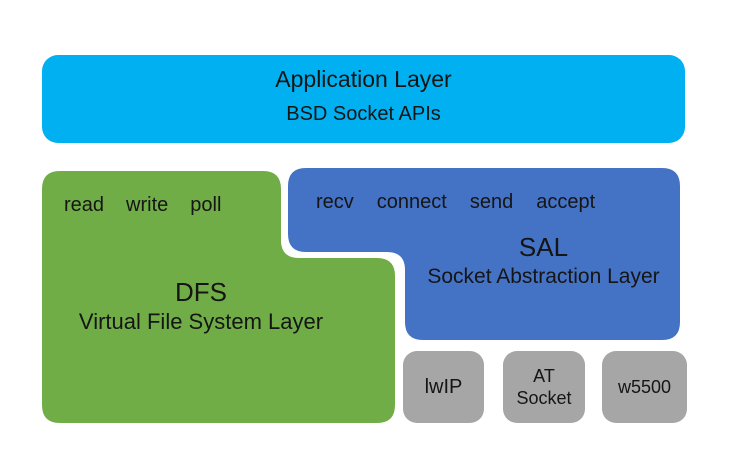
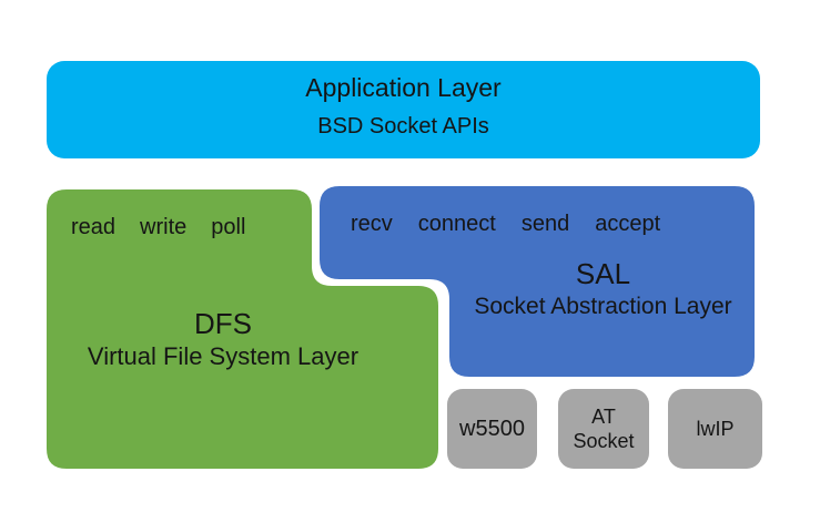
  Application Layer
  BSD Socket APIs
  read
  write
  poll
  recv
  connect
  send
  accept
  SAL
  Socket Abstraction Layer
  DFS
  Virtual File System Layer
- lwIP
+ w5500
  AT
  Socket
- w5500
+ lwIP
